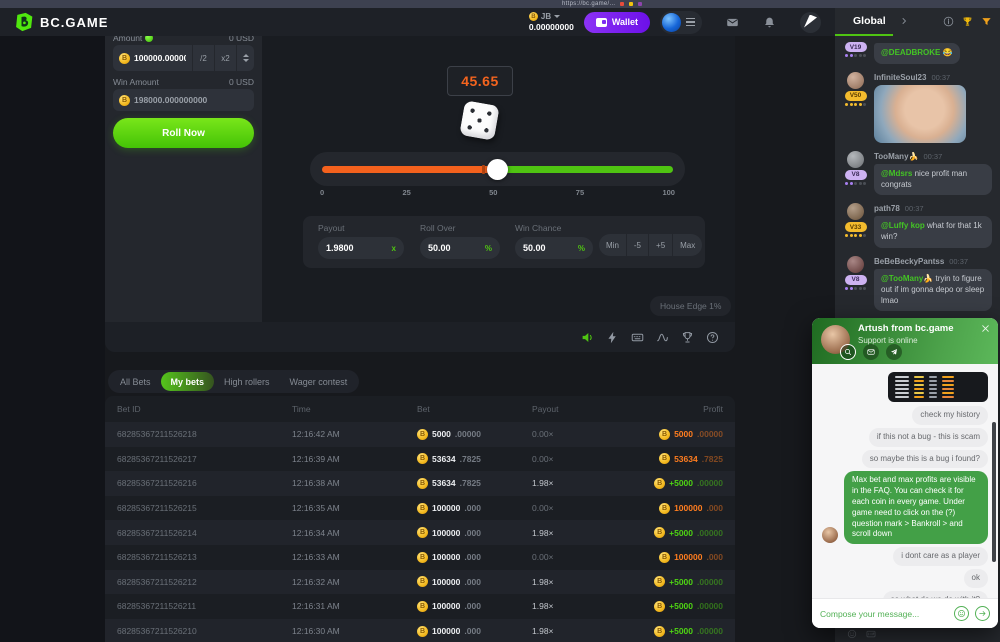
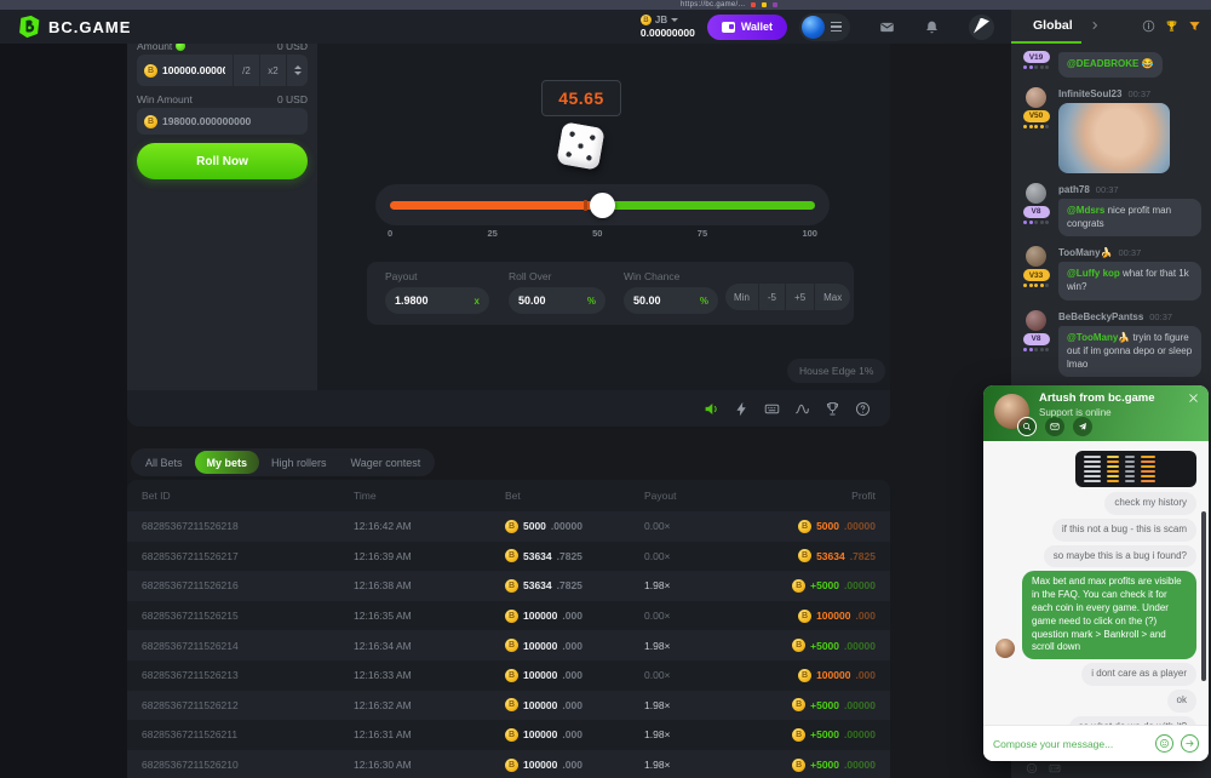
  BC.GAME
  JB
  0.00000000
  Wallet
  Amount
  0 USD
  100000.00000
  /2
  x2
  Win Amount
  0 USD
  198000.000000000
  Roll Now
  45.65
  0
  25
  50
  75
  100
  Payout
  1.9800
  x
  Roll Over
  50.00
  %
  Win Chance
  50.00
  %
  Min
  -5
  +5
  Max
  House Edge 1%
  All Bets
  My bets
  High rollers
  Wager contest
  Bet ID
  Time
  Bet
  Payout
  Profit
  68285367211526218
  12:16:42 AM
  5000
  .00000
  0.00×
  5000
  .00000
  68285367211526217
  12:16:39 AM
  53634
  .7825
  0.00×
  53634
  .7825
  68285367211526216
  12:16:38 AM
  53634
  .7825
  1.98×
  +5000
  .00000
  68285367211526215
  12:16:35 AM
  100000
  .000
  0.00×
  100000
  .000
  68285367211526214
  12:16:34 AM
  100000
  .000
  1.98×
  +5000
  .00000
  68285367211526213
  12:16:33 AM
  100000
  .000
  0.00×
  100000
  .000
  68285367211526212
  12:16:32 AM
  100000
  .000
  1.98×
  +5000
  .00000
  68285367211526211
  12:16:31 AM
  100000
  .000
  1.98×
  +5000
  .00000
  68285367211526210
  12:16:30 AM
  100000
  .000
  1.98×
  +5000
  .00000
  Global
  @DEADBROKE 😂
  InfiniteSoul23 00:37
- TooMany🍌 00:37
+ path78 00:37
  @Mdsrs nice profit man congrats
- path78 00:37
+ TooMany🍌 00:37
  @Luffy kop what for that 1k win?
  BeBeBeckyPantss 00:37
  @TooMany🍌 tryin to figure out if im gonna depo or sleep lmao
  Artush from bc.game
  Support is online
  check my history
  if this not a bug - this is scam
  so maybe this is a bug i found?
  Max bet and max profits are visible in the FAQ. You can check it for each coin in every game. Under game need to click on the (?) question mark > Bankroll > and scroll down
  i dont care as a player
  ok
  Compose your message...
